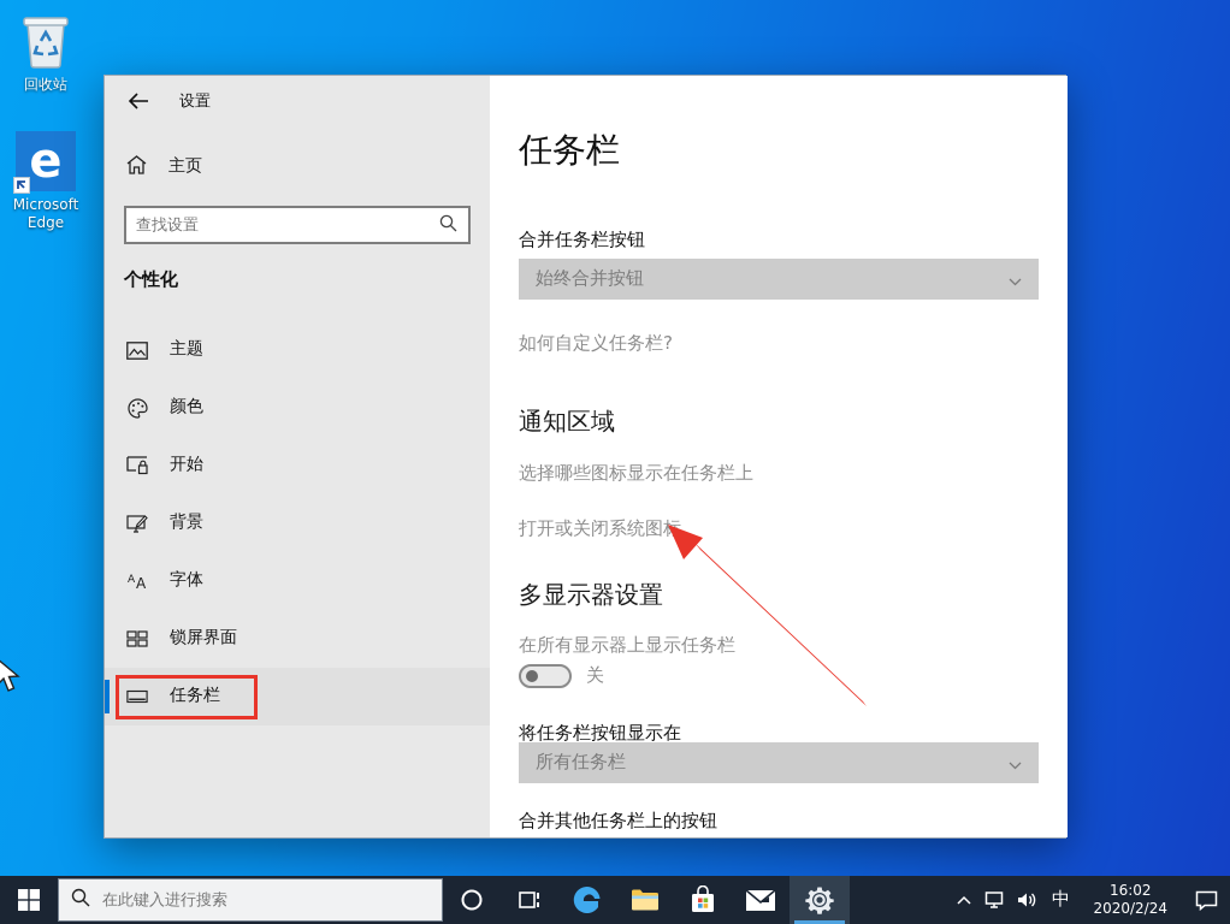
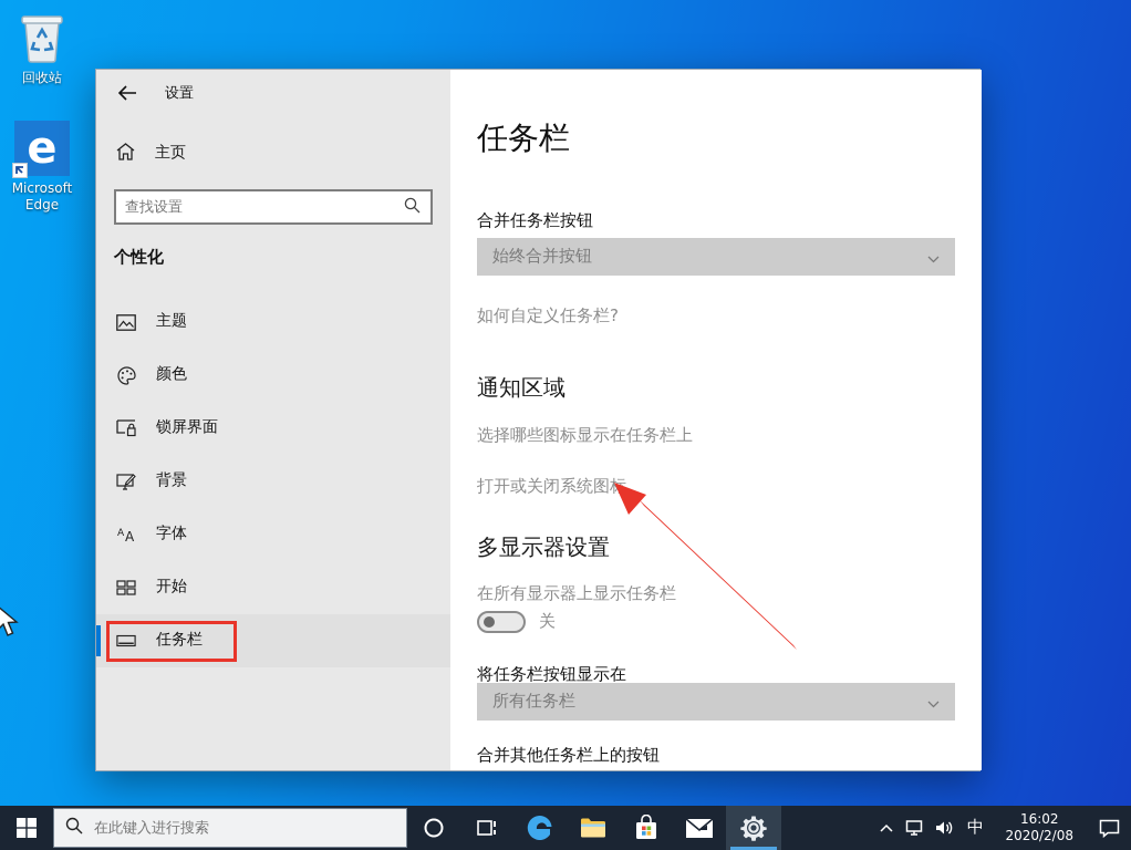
  回收站
  e
  Microsoft Edge
  设置
  主页
  查找设置
  个性化
  主题
  颜色
- 开始
+ 锁屏界面
  背景
  A
  A
  字体
- 锁屏界面
+ 开始
  任务栏
  任务栏
  合并任务栏按钮
  始终合并按钮
  如何自定义任务栏?
  通知区域
  选择哪些图标显示在任务栏上
  打开或关闭系统图
  多显示器设置
  在所有显示器上显示任务栏
  关
  将任务栏按钮显示在
  所有任务栏
  合并其他任务栏上的按钮
  在此键入进行搜索
  中
  16:02
- 2020/2/24
+ 2020/2/08
